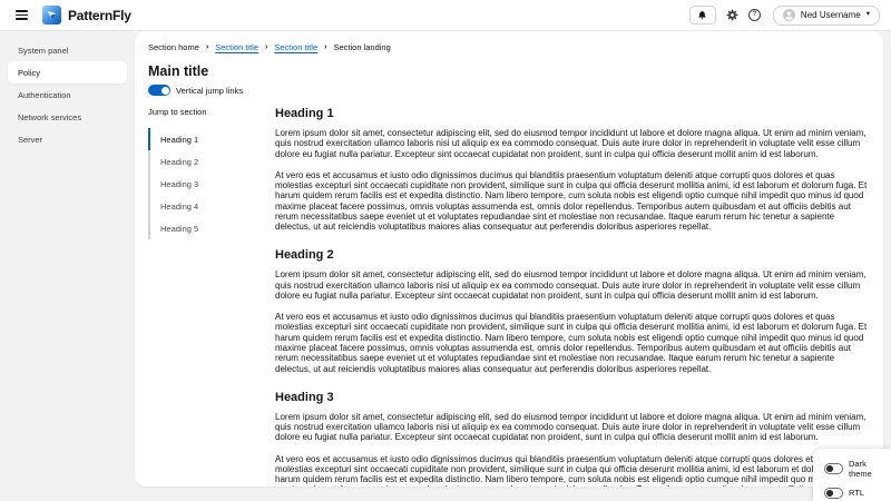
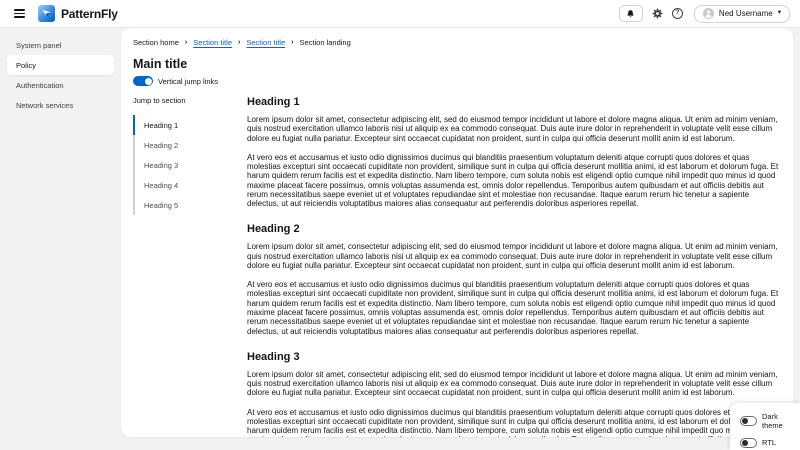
  PatternFly
  Ned Username
  System panel
  Policy
  Authentication
  Network services
- Server
  Section home
  Section title
  Section title
  Section landing
  Main title
  Vertical jump links
  Jump to section
  Heading 1
  Heading 2
  Heading 3
  Heading 4
  Heading 5
  Heading 1
  Lorem ipsum dolor sit amet, consectetur adipiscing elit, sed do eiusmod tempor incididunt ut labore et dolore magna aliqua. Ut enim ad minim veniam, quis nostrud exercitation ullamco laboris nisi ut aliquip ex ea commodo consequat. Duis aute irure dolor in reprehenderit in voluptate velit esse cillum dolore eu fugiat nulla pariatur. Excepteur sint occaecat cupidatat non proident, sunt in culpa qui officia deserunt mollit anim id est laborum.
  At vero eos et accusamus et iusto odio dignissimos ducimus qui blanditiis praesentium voluptatum deleniti atque corrupti quos dolores et quas molestias excepturi sint occaecati cupiditate non provident, similique sunt in culpa qui officia deserunt mollitia animi, id est laborum et dolorum fuga. Et harum quidem rerum facilis est et expedita distinctio. Nam libero tempore, cum soluta nobis est eligendi optio cumque nihil impedit quo minus id quod maxime placeat facere possimus, omnis voluptas assumenda est, omnis dolor repellendus. Temporibus autem quibusdam et aut officiis debitis aut rerum necessitatibus saepe eveniet ut et voluptates repudiandae sint et molestiae non recusandae. Itaque earum rerum hic tenetur a sapiente delectus, ut aut reiciendis voluptatibus maiores alias consequatur aut perferendis doloribus asperiores repellat.
  Heading 2
  Lorem ipsum dolor sit amet, consectetur adipiscing elit, sed do eiusmod tempor incididunt ut labore et dolore magna aliqua. Ut enim ad minim veniam, quis nostrud exercitation ullamco laboris nisi ut aliquip ex ea commodo consequat. Duis aute irure dolor in reprehenderit in voluptate velit esse cillum dolore eu fugiat nulla pariatur. Excepteur sint occaecat cupidatat non proident, sunt in culpa qui officia deserunt mollit anim id est laborum.
  At vero eos et accusamus et iusto odio dignissimos ducimus qui blanditiis praesentium voluptatum deleniti atque corrupti quos dolores et quas molestias excepturi sint occaecati cupiditate non provident, similique sunt in culpa qui officia deserunt mollitia animi, id est laborum et dolorum fuga. Et harum quidem rerum facilis est et expedita distinctio. Nam libero tempore, cum soluta nobis est eligendi optio cumque nihil impedit quo minus id quod maxime placeat facere possimus, omnis voluptas assumenda est, omnis dolor repellendus. Temporibus autem quibusdam et aut officiis debitis aut rerum necessitatibus saepe eveniet ut et voluptates repudiandae sint et molestiae non recusandae. Itaque earum rerum hic tenetur a sapiente delectus, ut aut reiciendis voluptatibus maiores alias consequatur aut perferendis doloribus asperiores repellat.
  Heading 3
  Lorem ipsum dolor sit amet, consectetur adipiscing elit, sed do eiusmod tempor incididunt ut labore et dolore magna aliqua. Ut enim ad minim veniam, quis nostrud exercitation ullamco laboris nisi ut aliquip ex ea commodo consequat. Duis aute irure dolor in reprehenderit in voluptate velit esse cillum dolore eu fugiat nulla pariatur. Excepteur sint occaecat cupidatat non proident, sunt in culpa qui officia deserunt mollit anim id est laborum.
  Dark theme
  RTL
